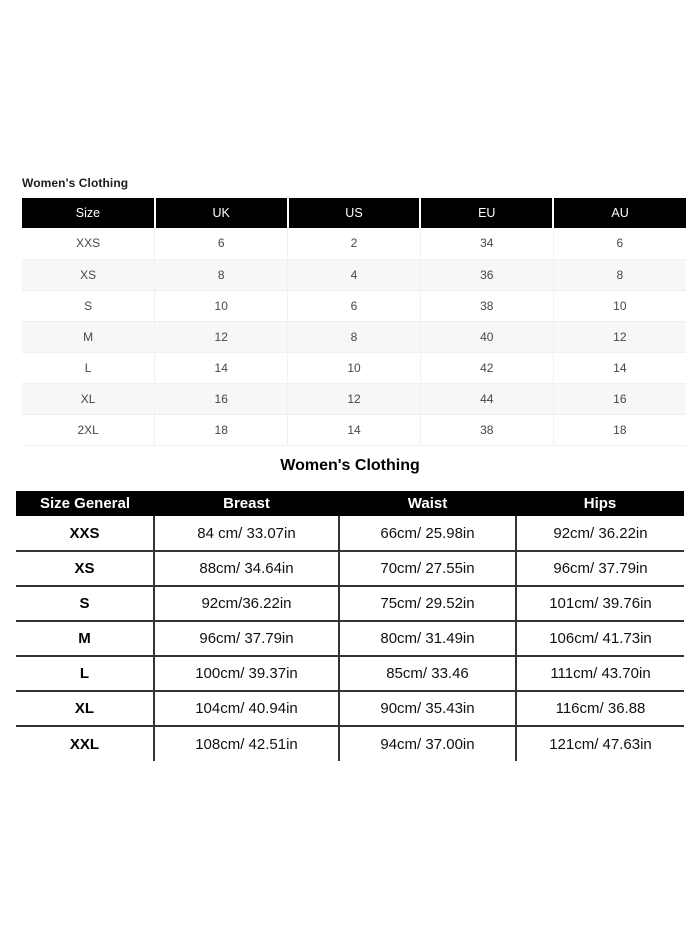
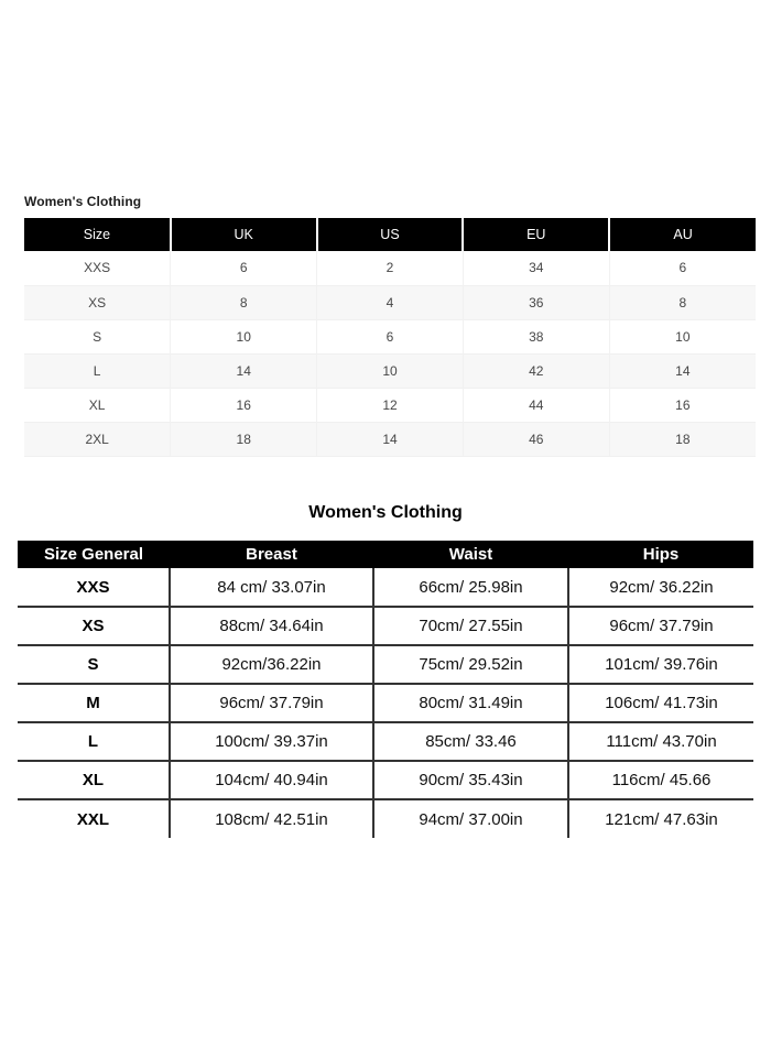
  Women's Clothing
  Size	UK	US	EU	AU
  XXS	6	2	34	6
  XS	8	4	36	8
  S	10	6	38	10
- M	12	8	40	12
  L	14	10	42	14
  XL	16	12	44	16
- 2XL	18	14	38	18
+ 2XL	18	14	46	18
  Women's Clothing
  Size General	Breast	Waist	Hips
  XXS	84 cm/ 33.07in	66cm/ 25.98in	92cm/ 36.22in
  XS	88cm/ 34.64in	70cm/ 27.55in	96cm/ 37.79in
  S	92cm/36.22in	75cm/ 29.52in	101cm/ 39.76in
  M	96cm/ 37.79in	80cm/ 31.49in	106cm/ 41.73in
  L	100cm/ 39.37in	85cm/ 33.46	111cm/ 43.70in
- XL	104cm/ 40.94in	90cm/ 35.43in	116cm/ 36.88
+ XL	104cm/ 40.94in	90cm/ 35.43in	116cm/ 45.66
  XXL	108cm/ 42.51in	94cm/ 37.00in	121cm/ 47.63in
